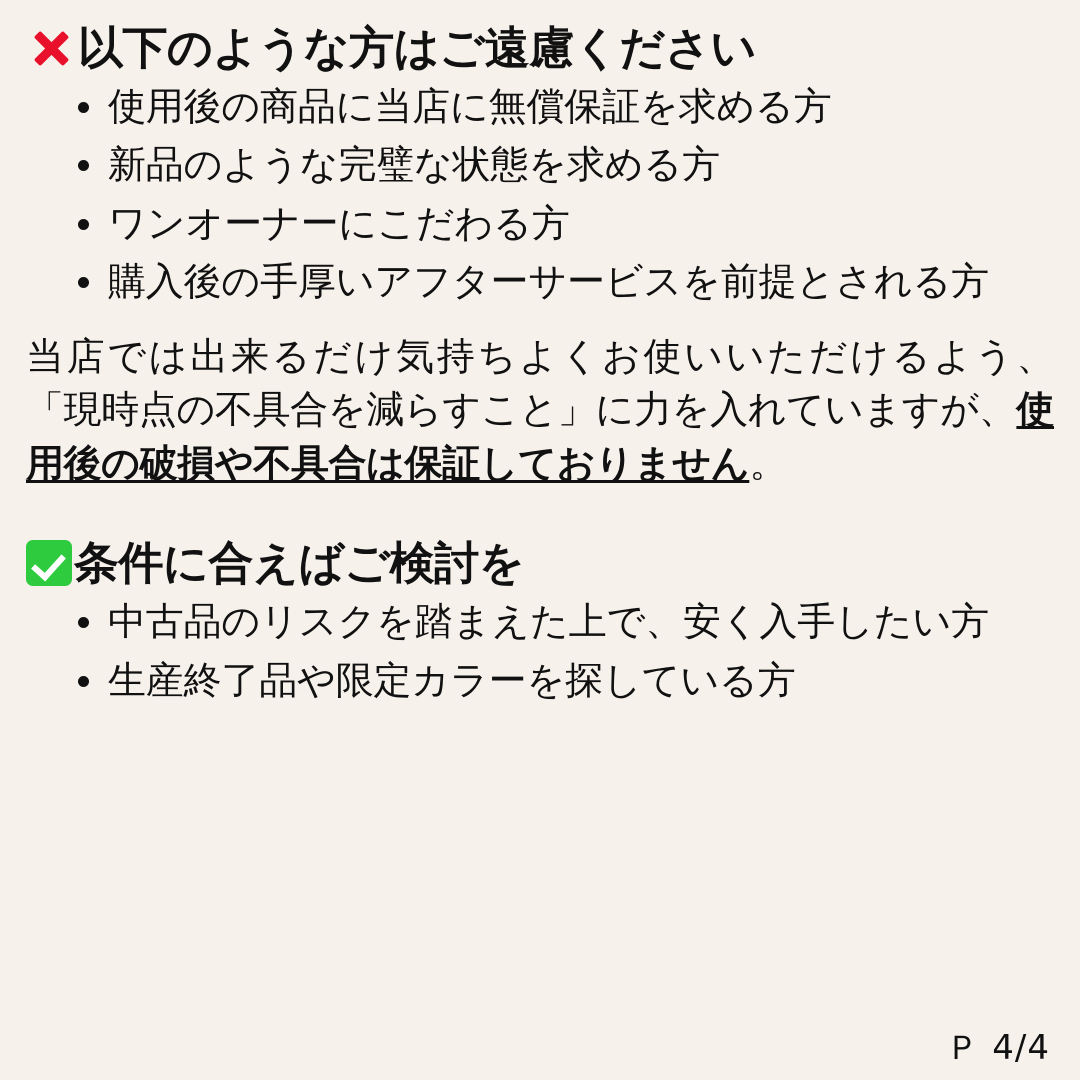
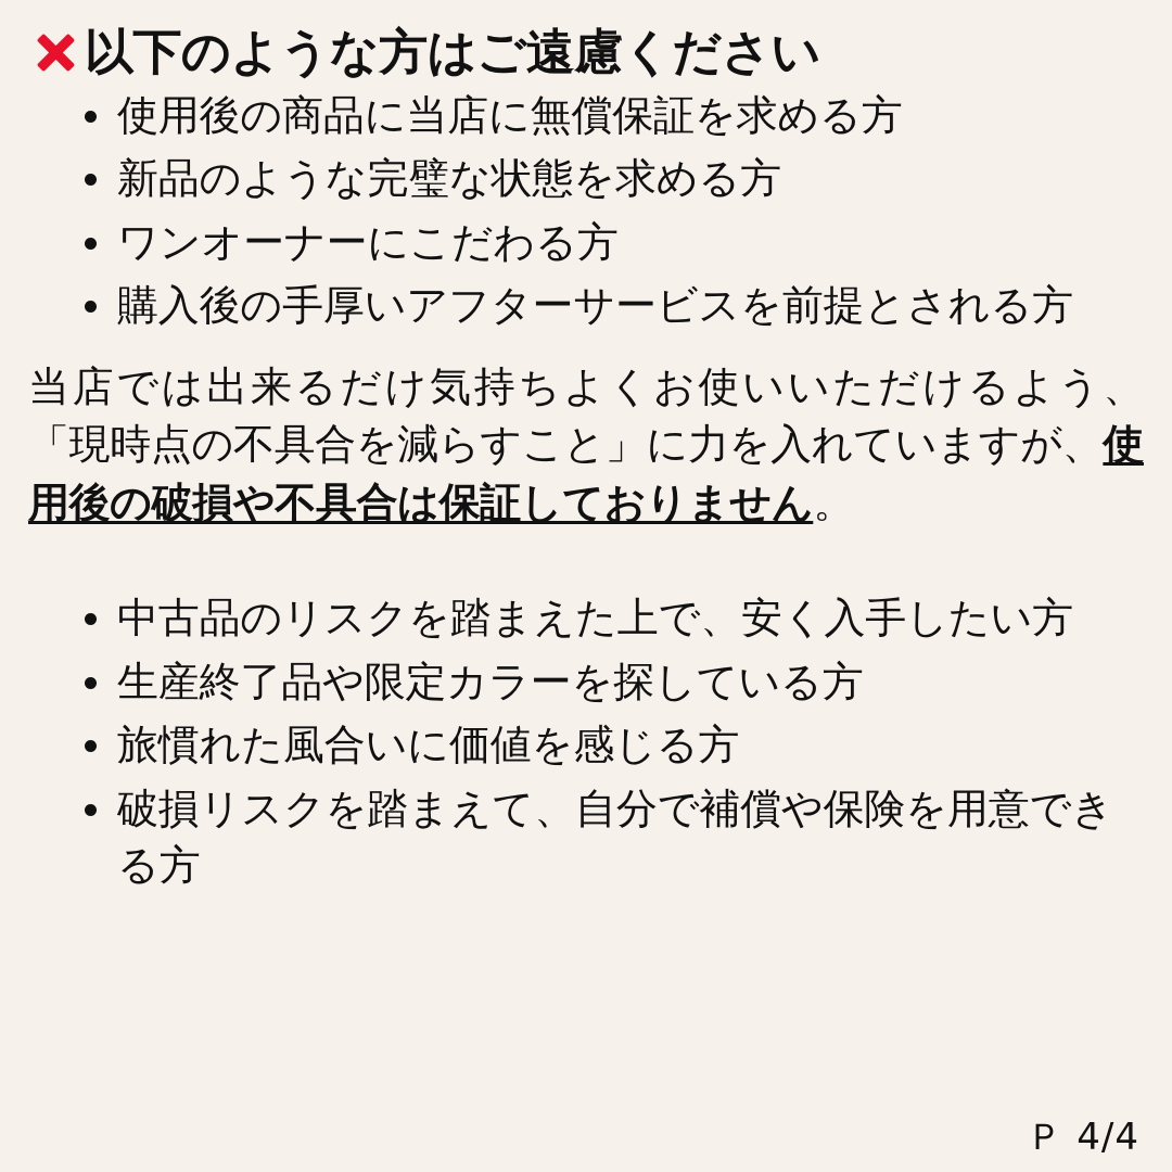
  以下のような方はご遠慮ください
  使用後の商品に当店に無償保証を求める方
  新品のような完璧な状態を求める方
  ワンオーナーにこだわる方
  購入後の手厚いアフターサービスを前提とされる方
  当店では出来るだけ気持ちよくお使いいただけるよう、「現時点の不具合を減らすこと」に力を入れていますが、使用後の破損や不具合は保証しておりません。
- 条件に合えばご検討を
  中古品のリスクを踏まえた上で、安く入手したい方
  生産終了品や限定カラーを探している方
+ 旅慣れた風合いに価値を感じる方
+ 破損リスクを踏まえて、自分で補償や保険を用意できる方
  Ｐ 4/4
